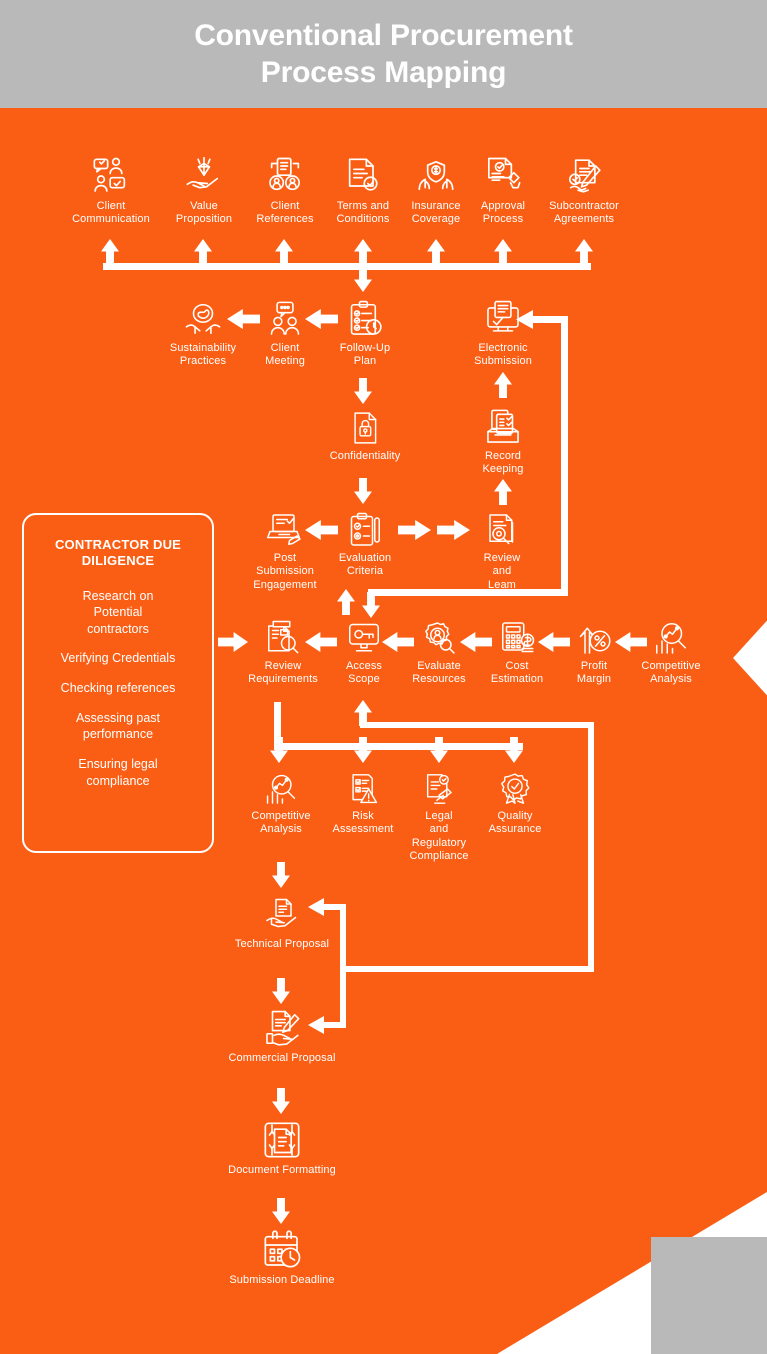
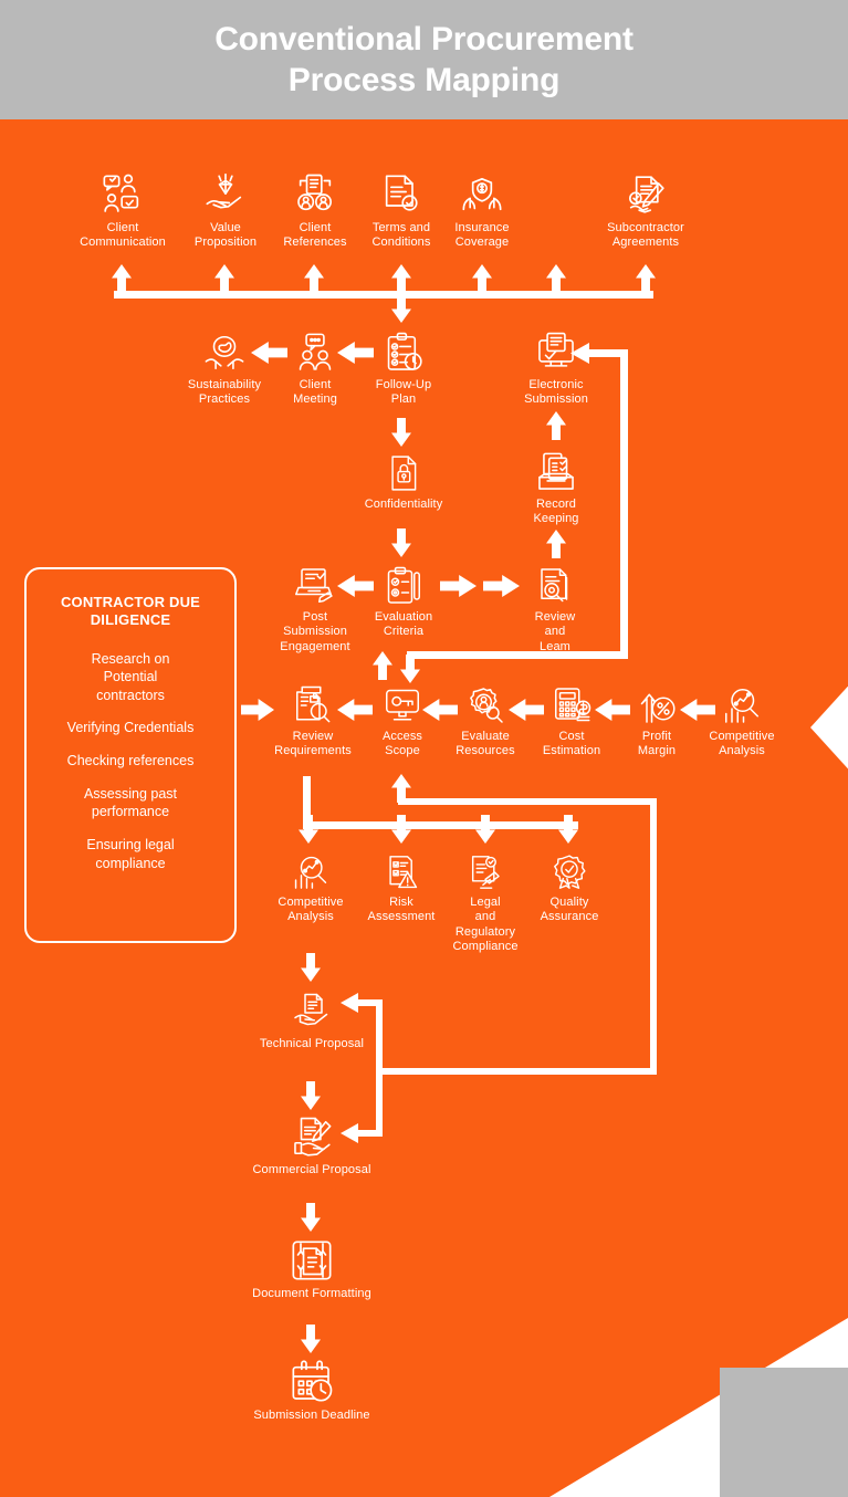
  Conventional Procurement
  Process Mapping
  Client
  Communication
  Value
  Proposition
  Client
  References
  Terms and
  Conditions
  Insurance
  Coverage
- Approval
- Process
  Subcontractor
  Agreements
  Sustainability
  Practices
  Client
  Meeting
  Follow-Up
  Plan
  Electronic
  Submission
  Confidentiality
  Record
  Keeping
  Post
  Submission
  Engagement
  Evaluation
  Criteria
  Review
  and
  Leam
  CONTRACTOR DUE
  DILIGENCE
  Research on
  Potential
  contractors
  Verifying Credentials
  Checking references
  Assessing past
  performance
  Ensuring legal
  compliance
  Review
  Requirements
  Access
  Scope
  Evaluate
  Resources
  Cost
  Estimation
  Profit
  Margin
  Competitive
  Analysis
  Competitive
  Analysis
  Risk
  Assessment
  Legal
  and
  Regulatory
  Compliance
  Quality
  Assurance
  Technical Proposal
  Commercial Proposal
  Document Formatting
  Submission Deadline
